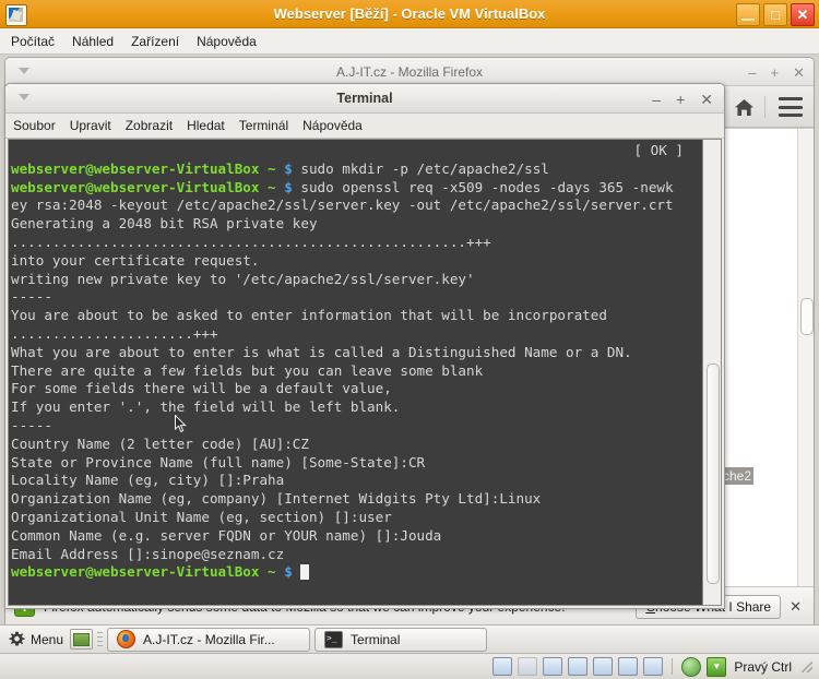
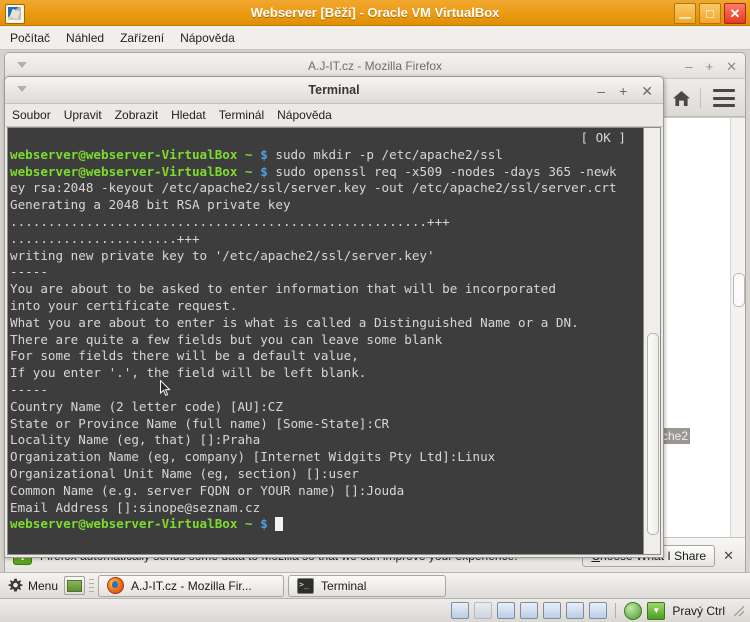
  Webserver [Běží] - Oracle VM VirtualBox
  —
  □
  ✕
  Počítač
  Náhled
  Zařízení
  Nápověda
  A.J-IT.cz - Mozilla Firefox
  –
  +
  ✕
  che2
  ✕
  Terminal
  –
  +
  ✕
  Soubor
  Upravit
  Zobrazit
  Hledat
  Terminál
  Nápověda
  [ OK ]
  webserver@webserver-VirtualBox ~ $ sudo mkdir -p /etc/apache2/ssl
  webserver@webserver-VirtualBox ~ $ sudo openssl req -x509 -nodes -days 365 -newk
  ey rsa:2048 -keyout /etc/apache2/ssl/server.key -out /etc/apache2/ssl/server.crt
  Generating a 2048 bit RSA private key
  .......................................................+++
- into your certificate request.
+ ......................+++
  writing new private key to '/etc/apache2/ssl/server.key'
  -----
  You are about to be asked to enter information that will be incorporated
- ......................+++
+ into your certificate request.
  What you are about to enter is what is called a Distinguished Name or a DN.
  There are quite a few fields but you can leave some blank
  For some fields there will be a default value,
  If you enter '.', the field will be left blank.
  -----
  Country Name (2 letter code) [AU]:CZ
  State or Province Name (full name) [Some-State]:CR
- Locality Name (eg, city) []:Praha
+ Locality Name (eg, that) []:Praha
  Organization Name (eg, company) [Internet Widgits Pty Ltd]:Linux
  Organizational Unit Name (eg, section) []:user
  Common Name (e.g. server FQDN or YOUR name) []:Jouda
  Email Address []:sinope@seznam.cz
  webserver@webserver-VirtualBox ~ $
  Menu
  A.J-IT.cz - Mozilla Fir...
  Terminal
  Pravý Ctrl
